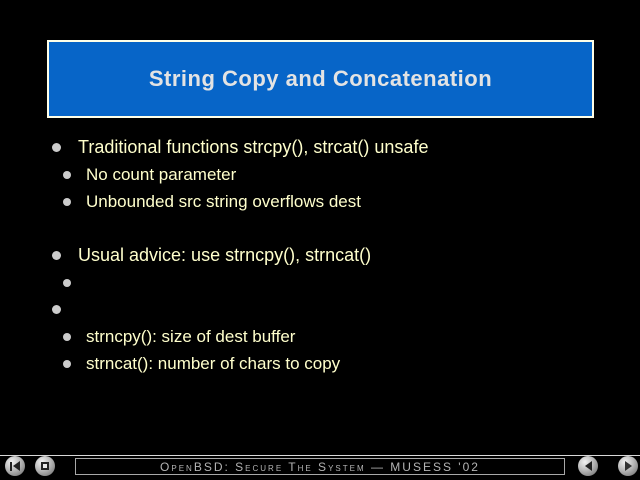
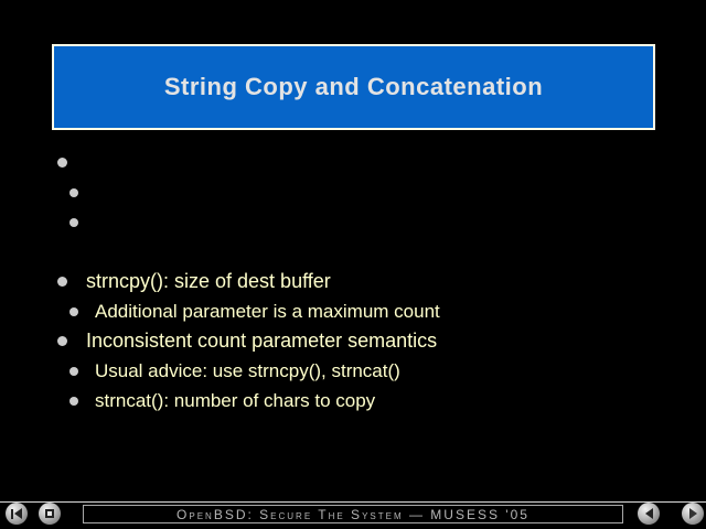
  String Copy and Concatenation
- Traditional functions strcpy(), strcat() unsafe
- No count parameter
- Unbounded src string overflows dest
- Usual advice: use strncpy(), strncat()
+ strncpy(): size of dest buffer
+ Additional parameter is a maximum count
+ Inconsistent count parameter semantics
- strncpy(): size of dest buffer
+ Usual advice: use strncpy(), strncat()
  strncat(): number of chars to copy
- OpenBSD: Secure The System — MUSESS '02
+ OpenBSD: Secure The System — MUSESS '05
